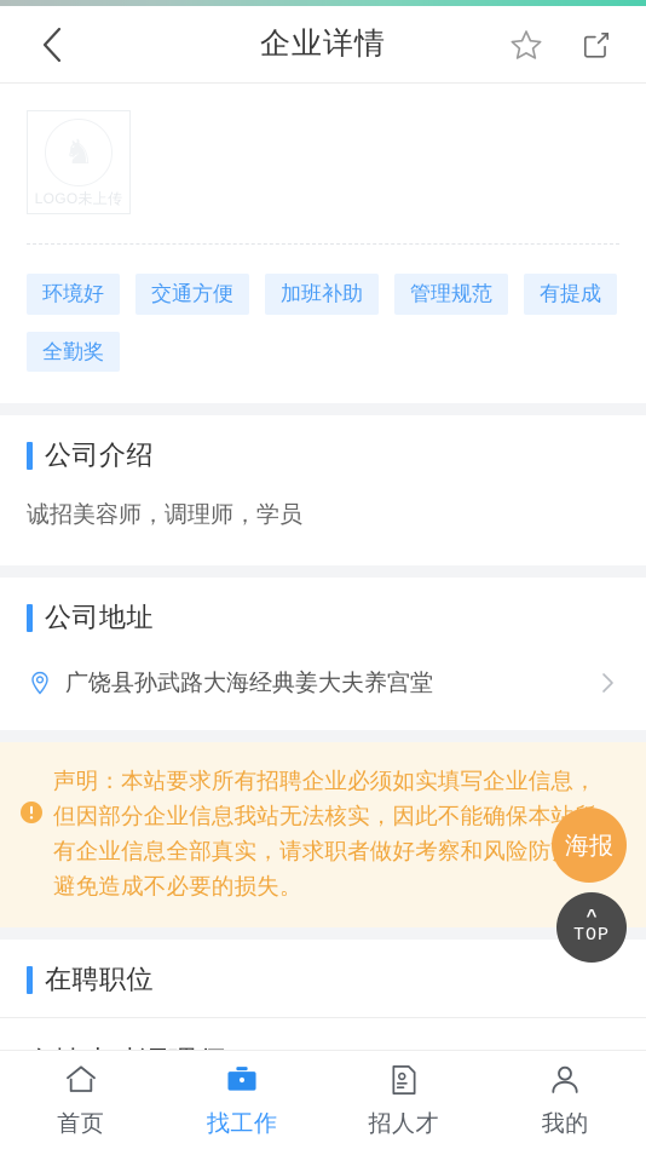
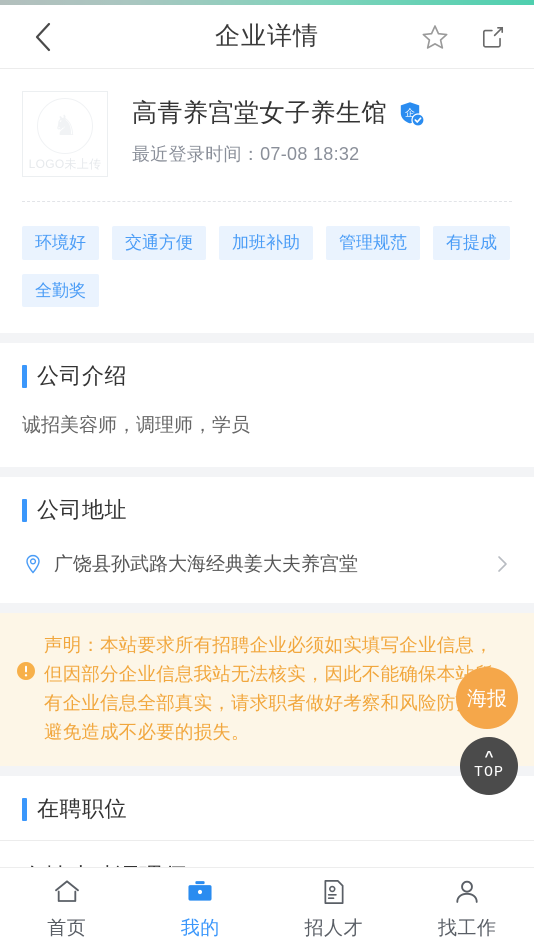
  企业详情
  LOGO未上传
+ 高青养宫堂女子养生馆
+ 企
+ 最近登录时间：07-08 18:32
  环境好
  交通方便
  加班补助
  管理规范
  有提成
  全勤奖
  公司介绍
  诚招美容师，调理师，学员
  公司地址
  广饶县孙武路大海经典姜大夫养宫堂
  声明：本站要求所有招聘企业必须如实填写企业信息，但因部分企业信息我站无法核实，因此不能确保本站有企业信息全部真实，请求职者做好考察和风险防避免造成不必要的损失。
  在聘职位
  海报
  ^
  TOP
  首页
- 找工作
+ 我的
  招人才
- 我的
+ 找工作
